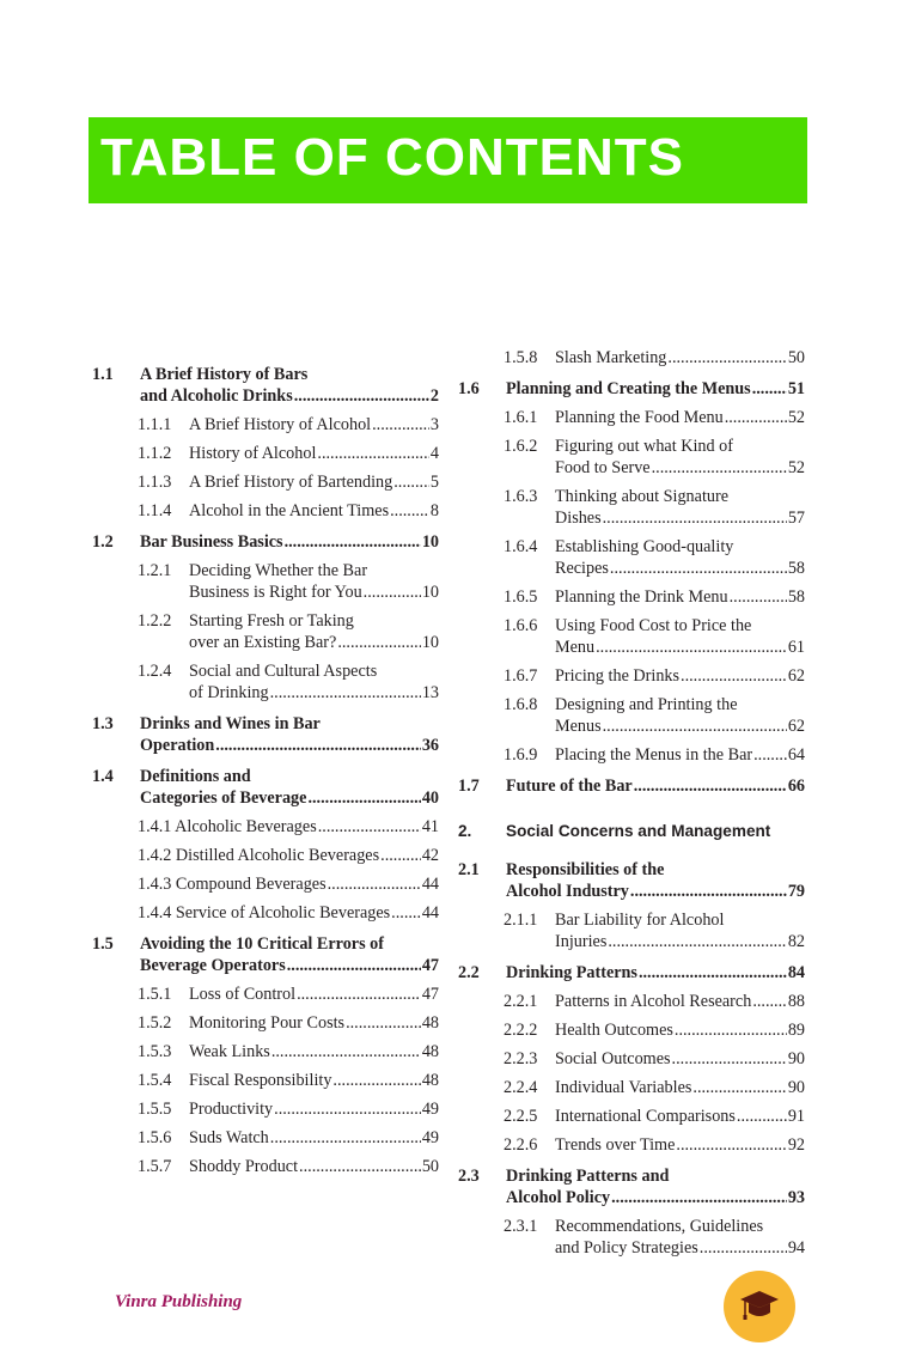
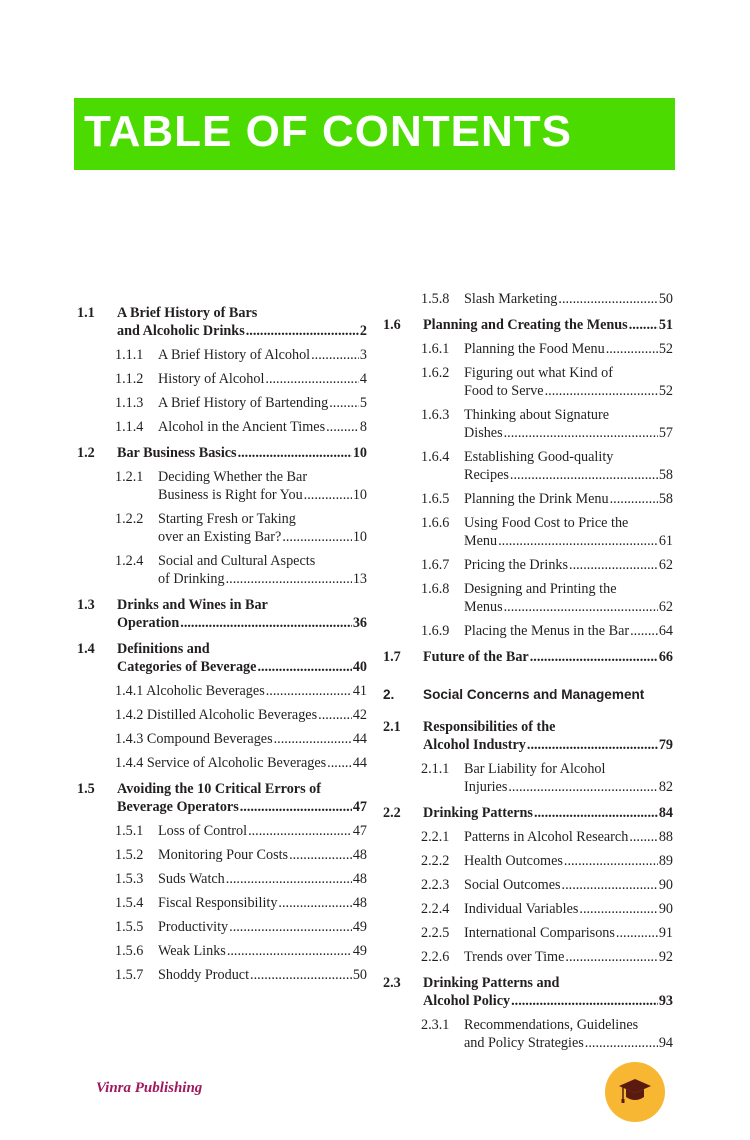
  TABLE OF CONTENTS
  1.1
  A Brief History of Bars
  and Alcoholic Drinks
  2
  1.1.1
  A Brief History of Alcohol
  3
  1.1.2
  History of Alcohol
  4
  1.1.3
  A Brief History of Bartending
  5
  1.1.4
  Alcohol in the Ancient Times
  8
  1.2
  Bar Business Basics
  10
  1.2.1
  Deciding Whether the Bar
  Business is Right for You
  10
  1.2.2
  Starting Fresh or Taking
  over an Existing Bar?
  10
  1.2.4
  Social and Cultural Aspects
  of Drinking
  13
  1.3
  Drinks and Wines in Bar
  Operation
  36
  1.4
  Definitions and
  Categories of Beverage
  40
  1.4.1 Alcoholic Beverages
  41
  1.4.2 Distilled Alcoholic Beverages
  42
  1.4.3 Compound Beverages
  44
  1.4.4 Service of Alcoholic Beverages
  44
  1.5
  Avoiding the 10 Critical Errors of
  Beverage Operators
  47
  1.5.1
  Loss of Control
  47
  1.5.2
  Monitoring Pour Costs
  48
  1.5.3
- Weak Links
+ Suds Watch
  48
  1.5.4
  Fiscal Responsibility
  48
  1.5.5
  Productivity
  49
  1.5.6
- Suds Watch
+ Weak Links
  49
  1.5.7
  Shoddy Product
  50
  1.5.8
  Slash Marketing
  50
  1.6
  Planning and Creating the Menus
  51
  1.6.1
  Planning the Food Menu
  52
  1.6.2
  Figuring out what Kind of
  Food to Serve
  52
  1.6.3
  Thinking about Signature
  Dishes
  57
  1.6.4
  Establishing Good-quality
  Recipes
  58
  1.6.5
  Planning the Drink Menu
  58
  1.6.6
  Using Food Cost to Price the
  Menu
  61
  1.6.7
  Pricing the Drinks
  62
  1.6.8
  Designing and Printing the
  Menus
  62
  1.6.9
  Placing the Menus in the Bar
  64
  1.7
  Future of the Bar
  66
  2.
  Social Concerns and Management
  2.1
  Responsibilities of the
  Alcohol Industry
  79
  2.1.1
  Bar Liability for Alcohol
  Injuries
  82
  2.2
  Drinking Patterns
  84
  2.2.1
  Patterns in Alcohol Research
  88
  2.2.2
  Health Outcomes
  89
  2.2.3
  Social Outcomes
  90
  2.2.4
  Individual Variables
  90
  2.2.5
  International Comparisons
  91
  2.2.6
  Trends over Time
  92
  2.3
  Drinking Patterns and
  Alcohol Policy
  93
  2.3.1
  Recommendations, Guidelines
  and Policy Strategies
  94
  Vinra Publishing
